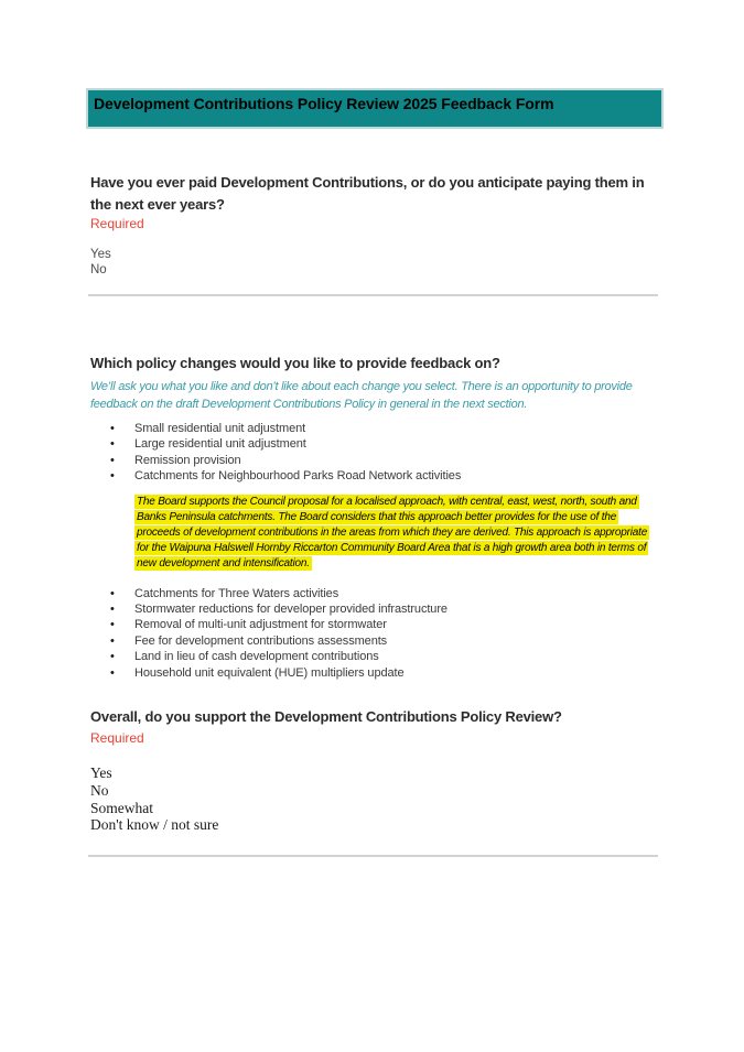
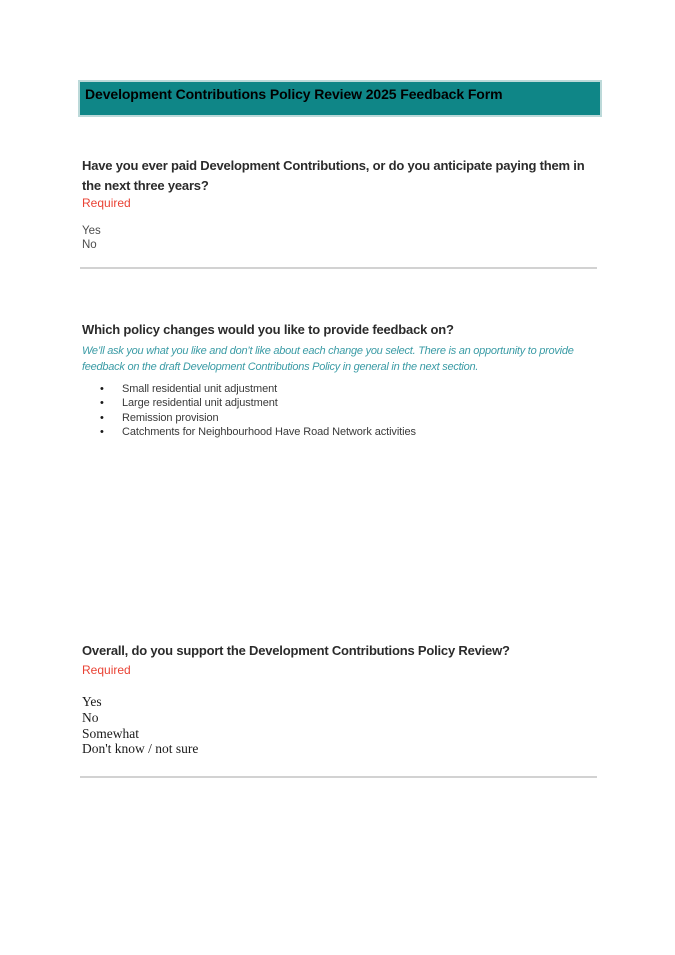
  Development Contributions Policy Review 2025 Feedback Form
- Have you ever paid Development Contributions, or do you anticipate paying them in the next ever years?
+ Have you ever paid Development Contributions, or do you anticipate paying them in the next three years?
  Required
  Yes
  No
  Which policy changes would you like to provide feedback on?
  We’ll ask you what you like and don’t like about each change you select. There is an opportunity to provide feedback on the draft Development Contributions Policy in general in the next section.
  Small residential unit adjustment
  Large residential unit adjustment
  Remission provision
- Catchments for Neighbourhood Parks Road Network activities
+ Catchments for Neighbourhood Have Road Network activities
- The Board supports the Council proposal for a localised approach, with central, east, west, north, south and Banks Peninsula catchments. The Board considers that this approach better provides for the use of the proceeds of development contributions in the areas from which they are derived. This approach is appropriate for the Waipuna Halswell Hornby Riccarton Community Board Area that is a high growth area both in terms of new development and intensification.
- Catchments for Three Waters activities
- Stormwater reductions for developer provided infrastructure
- Removal of multi-unit adjustment for stormwater
- Fee for development contributions assessments
- Land in lieu of cash development contributions
- Household unit equivalent (HUE) multipliers update
  Overall, do you support the Development Contributions Policy Review?
  Required
  Yes
  No
  Somewhat
  Don't know / not sure
